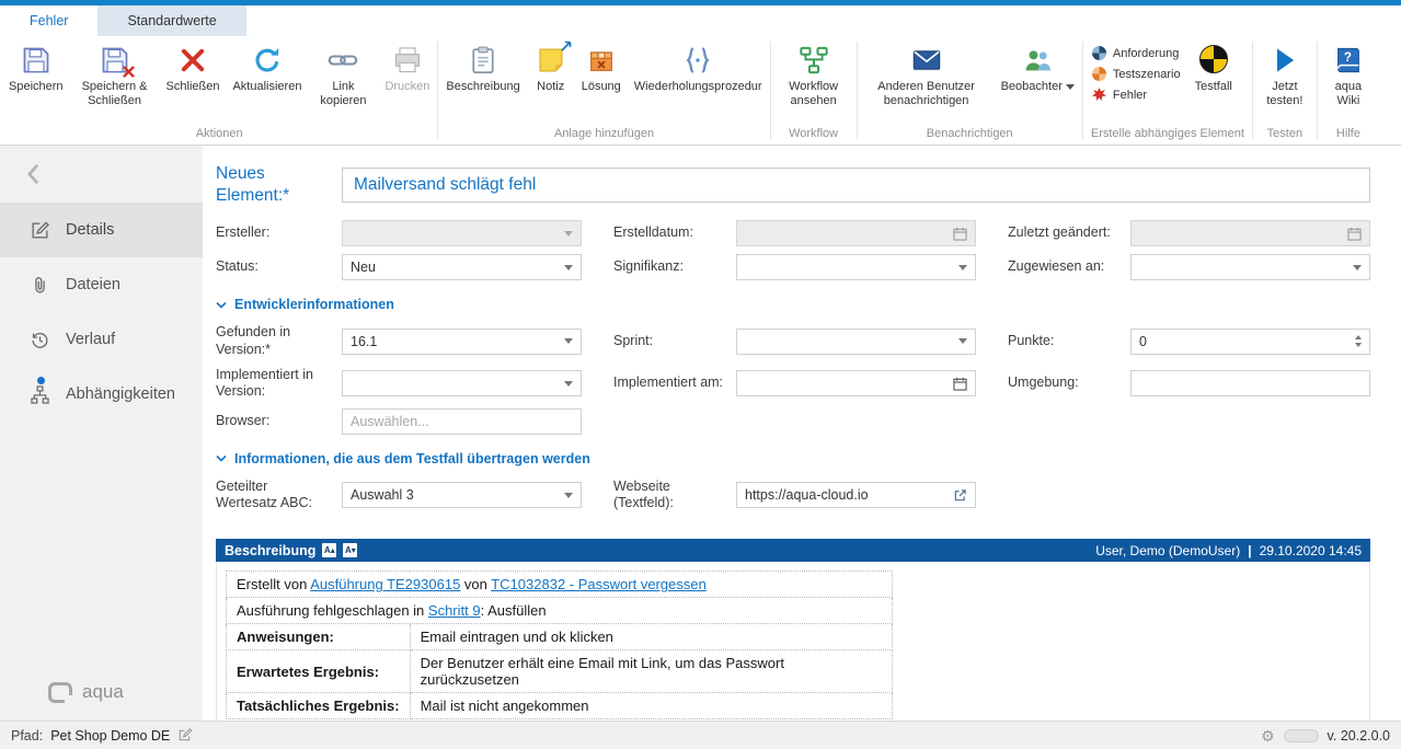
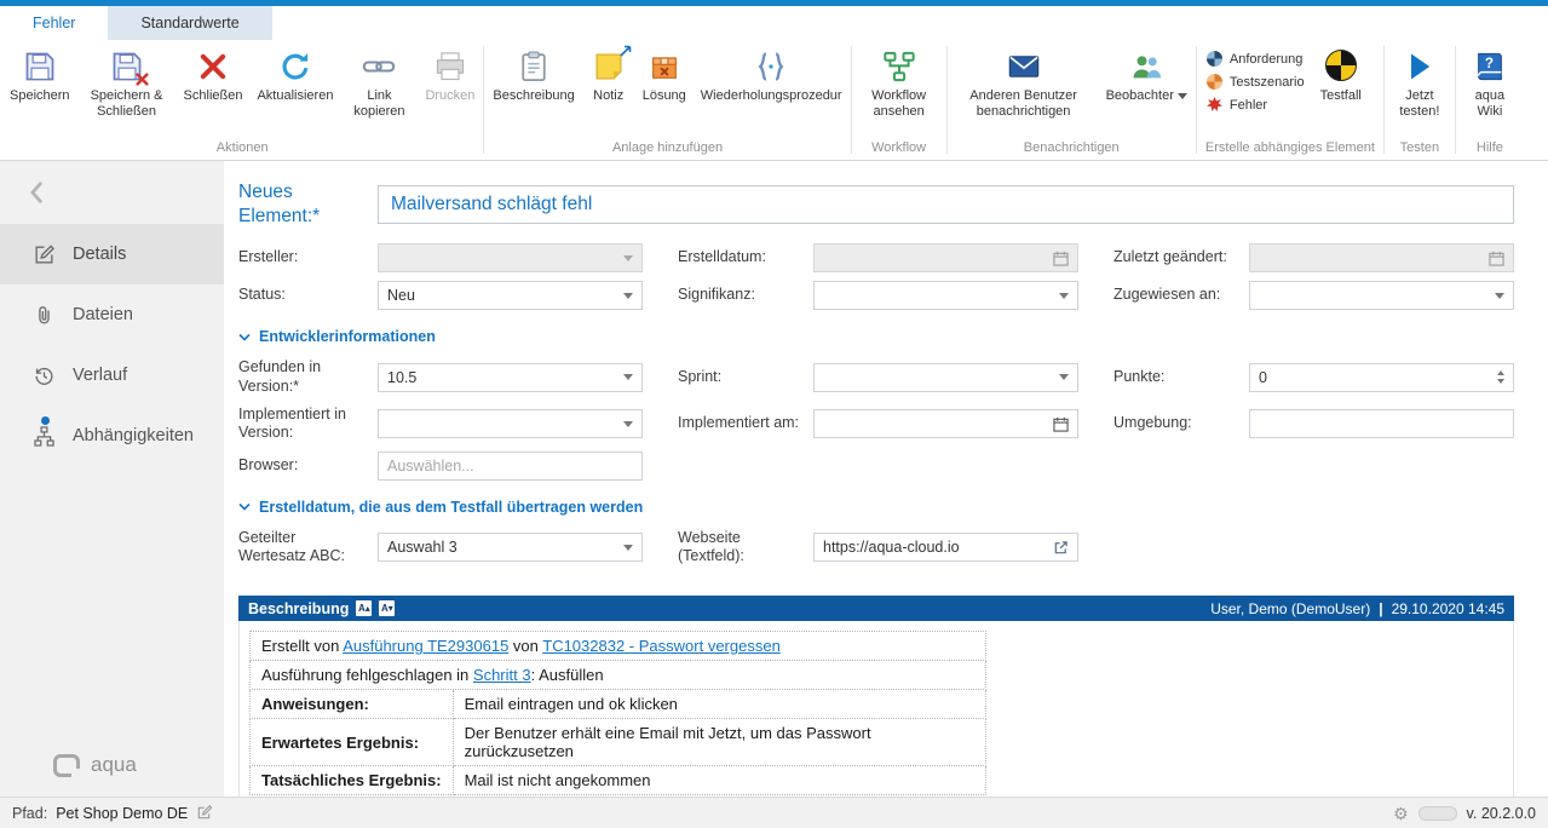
  Fehler
  Standardwerte
  Speichern
  Speichern & Schließen
  Schließen
  Aktualisieren
  Link kopieren
  Drucken
  Aktionen
  Beschreibung
  Notiz
  Lösung
  Wiederholungsprozedur
  Anlage hinzufügen
  Workflow ansehen
  Workflow
  Anderen Benutzer benachrichtigen
  Beobachter
  Benachrichtigen
  Anforderung
  Testszenario
  Fehler
  Testfall
  Erstelle abhängiges Element
  Jetzt testen!
  Testen
  ?
  aqua Wiki
  Hilfe
  Details
  Dateien
  Verlauf
  Abhängigkeiten
  aqua
  Neues Element:*
  Mailversand schlägt fehl
  Ersteller:
  Erstelldatum:
  Zuletzt geändert:
  Status:
  Neu
  Signifikanz:
  Zugewiesen an:
  Entwicklerinformationen
  Gefunden in Version:*
- 16.1
+ 10.5
  Sprint:
  Punkte:
  0
  Implementiert in Version:
  Implementiert am:
  Umgebung:
  Browser:
  Auswählen...
- Informationen, die aus dem Testfall übertragen werden
+ Erstelldatum, die aus dem Testfall übertragen werden
  Geteilter Wertesatz ABC:
  Auswahl 3
  Webseite (Textfeld):
  https://aqua-cloud.io
  Beschreibung
  A▴
  A▾
  User, Demo (DemoUser)
  |
  29.10.2020 14:45
  Erstellt von Ausführung TE2930615 von TC1032832 - Passwort vergessen
- Ausführung fehlgeschlagen in Schritt 9: Ausfüllen
+ Ausführung fehlgeschlagen in Schritt 3: Ausfüllen
  Anweisungen:	Email eintragen und ok klicken
- Erwartetes Ergebnis:	Der Benutzer erhält eine Email mit Link, um das Passwort zurückzusetzen
+ Erwartetes Ergebnis:	Der Benutzer erhält eine Email mit Jetzt, um das Passwort zurückzusetzen
  Tatsächliches Ergebnis:	Mail ist nicht angekommen
  Pfad:
  Pet Shop Demo DE
  ⚙
  v. 20.2.0.0
